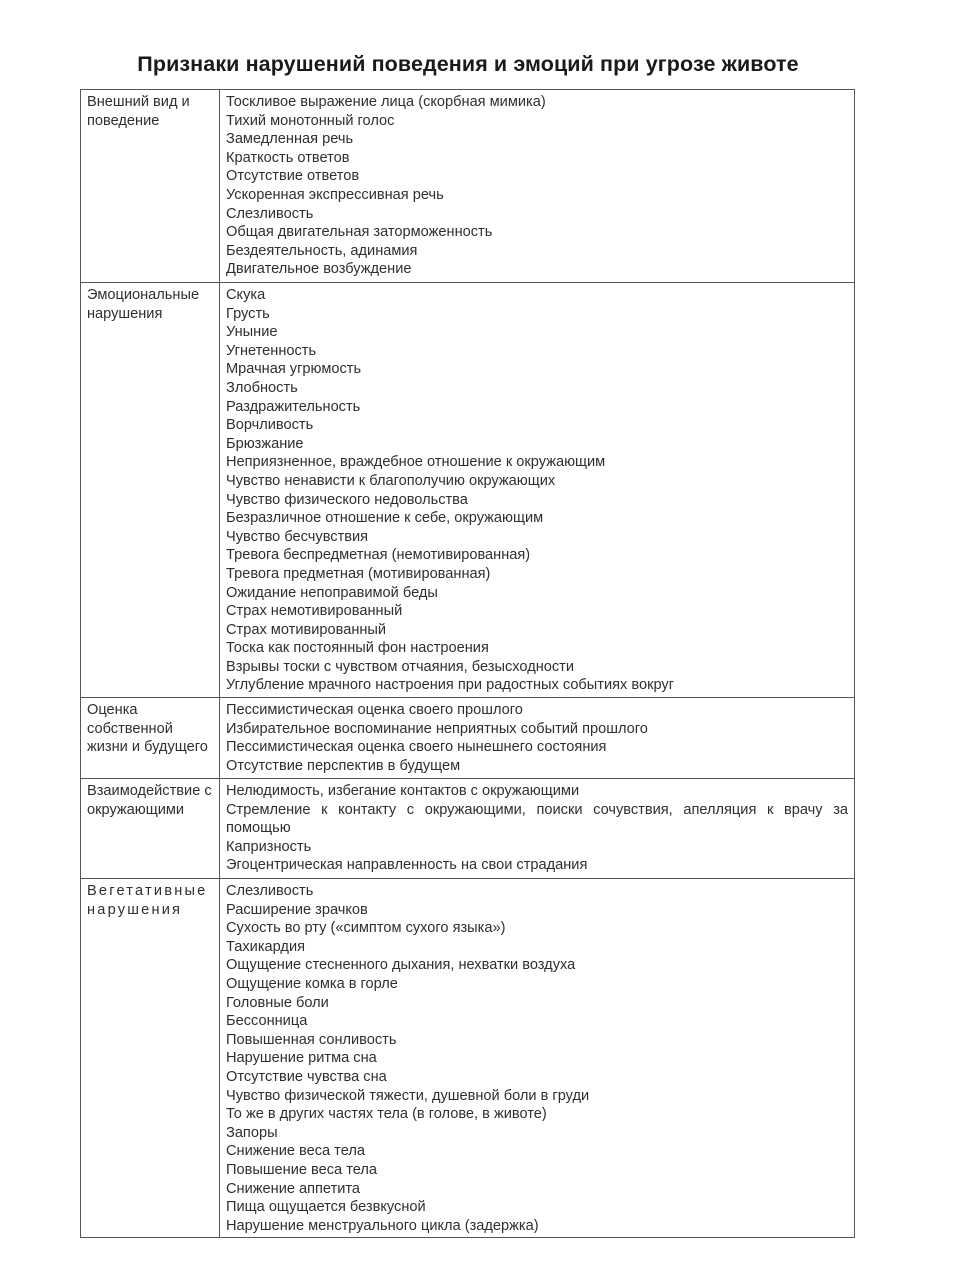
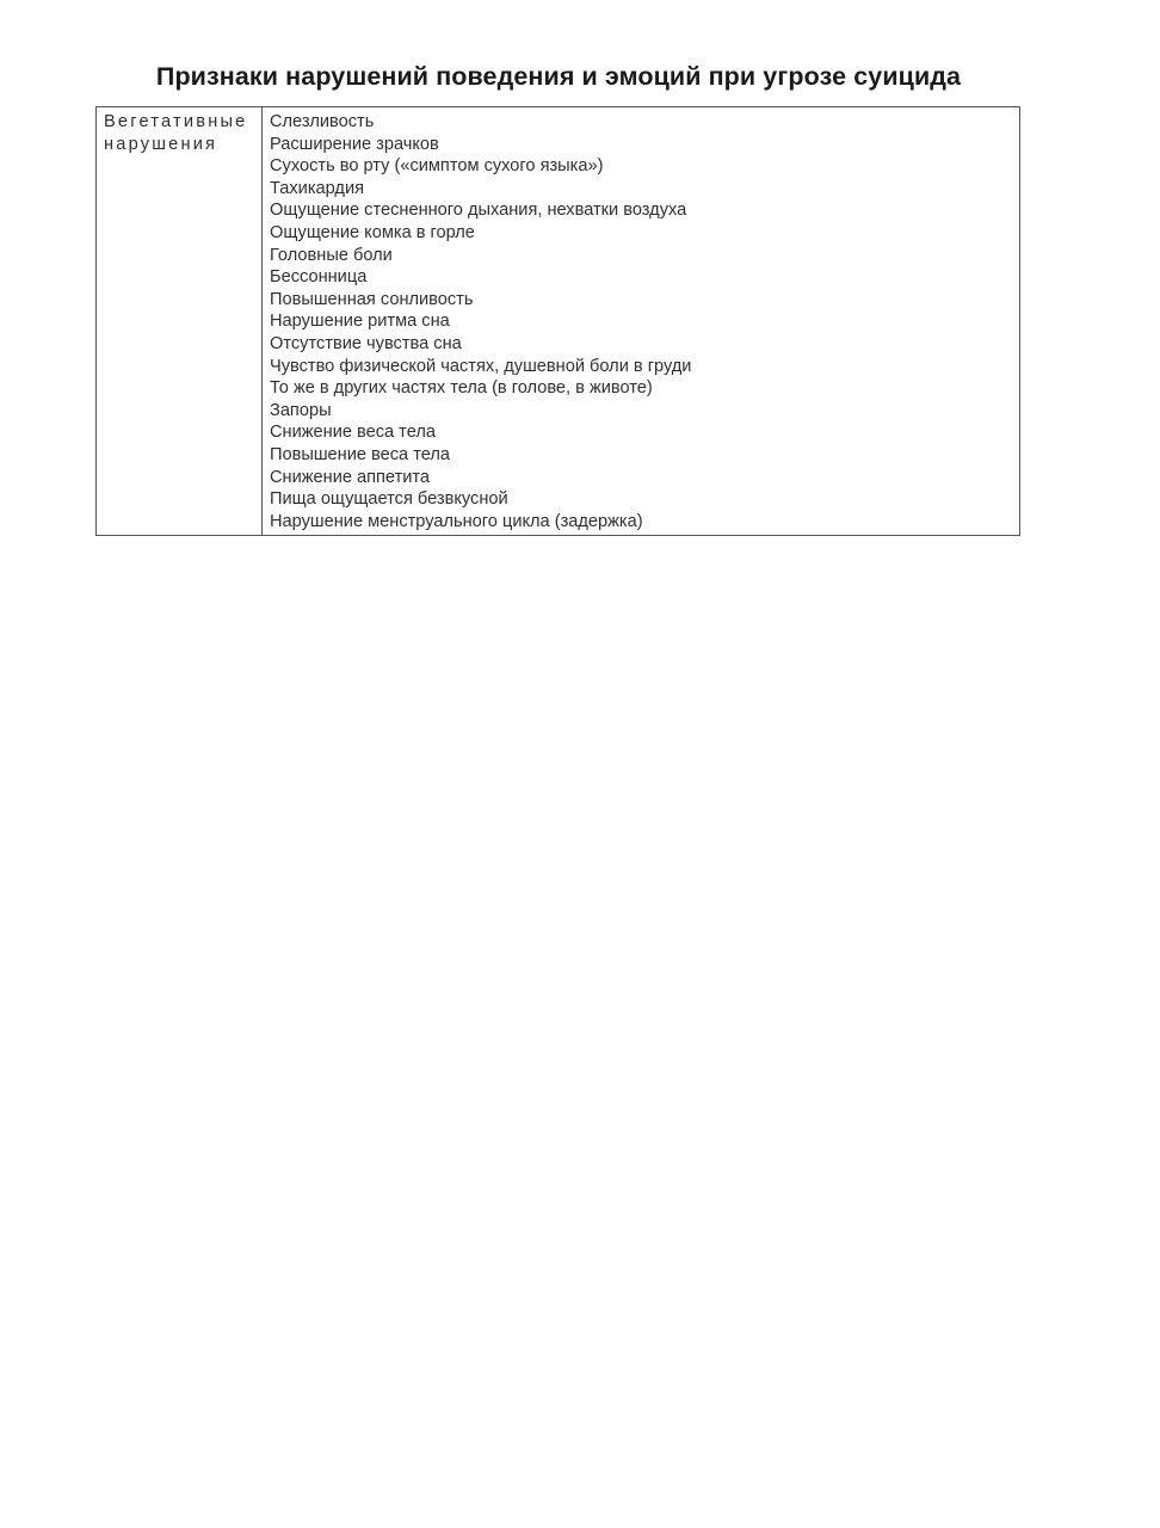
- Признаки нарушений поведения и эмоций при угрозе животе
+ Признаки нарушений поведения и эмоций при угрозе суицида
- Внешний вид и поведение	Тоскливое выражение лица (скорбная мимика) Тихий монотонный голос Замедленная речь Краткость ответов Отсутствие ответов Ускоренная экспрессивная речь Слезливость Общая двигательная заторможенность Бездеятельность, адинамия Двигательное возбуждение
- Эмоциональные нарушения	Скука Грусть Уныние Угнетенность Мрачная угрюмость Злобность Раздражительность Ворчливость Брюзжание Неприязненное, враждебное отношение к окружающим Чувство ненависти к благополучию окружающих Чувство физического недовольства Безразличное отношение к себе, окружающим Чувство бесчувствия Тревога беспредметная (немотивированная) Тревога предметная (мотивированная) Ожидание непоправимой беды Страх немотивированный Страх мотивированный Тоска как постоянный фон настроения Взрывы тоски с чувством отчаяния, безысходности Углубление мрачного настроения при радостных событиях вокруг
- Оценка собственной жизни и будущего	Пессимистическая оценка своего прошлого Избирательное воспоминание неприятных событий прошлого Пессимистическая оценка своего нынешнего состояния Отсутствие перспектив в будущем
- Взаимодействие с окружающими	Нелюдимость, избегание контактов с окружающими Стремление к контакту с окружающими, поиски сочувствия, апелляция к врачу за помощью Капризность Эгоцентрическая направленность на свои страдания
- Вегетативные нарушения	Слезливость Расширение зрачков Сухость во рту («симптом сухого языка») Тахикардия Ощущение стесненного дыхания, нехватки воздуха Ощущение комка в горле Головные боли Бессонница Повышенная сонливость Нарушение ритма сна Отсутствие чувства сна Чувство физической тяжести, душевной боли в груди То же в других частях тела (в голове, в животе) Запоры Снижение веса тела Повышение веса тела Снижение аппетита Пища ощущается безвкусной Нарушение менструального цикла (задержка)
+ Вегетативные нарушения	Слезливость Расширение зрачков Сухость во рту («симптом сухого языка») Тахикардия Ощущение стесненного дыхания, нехватки воздуха Ощущение комка в горле Головные боли Бессонница Повышенная сонливость Нарушение ритма сна Отсутствие чувства сна Чувство физической частях, душевной боли в груди То же в других частях тела (в голове, в животе) Запоры Снижение веса тела Повышение веса тела Снижение аппетита Пища ощущается безвкусной Нарушение менструального цикла (задержка)
